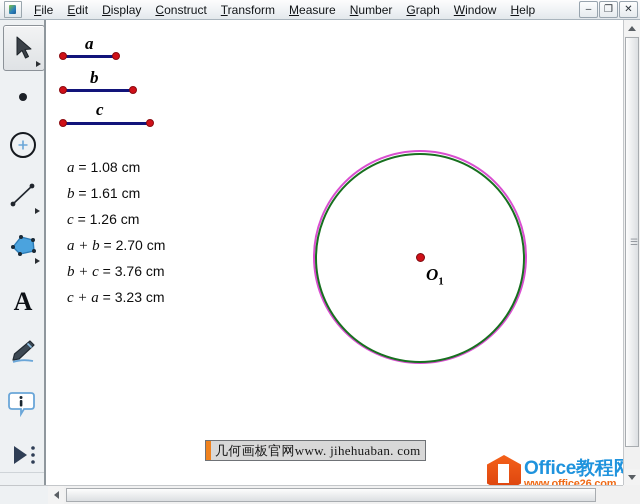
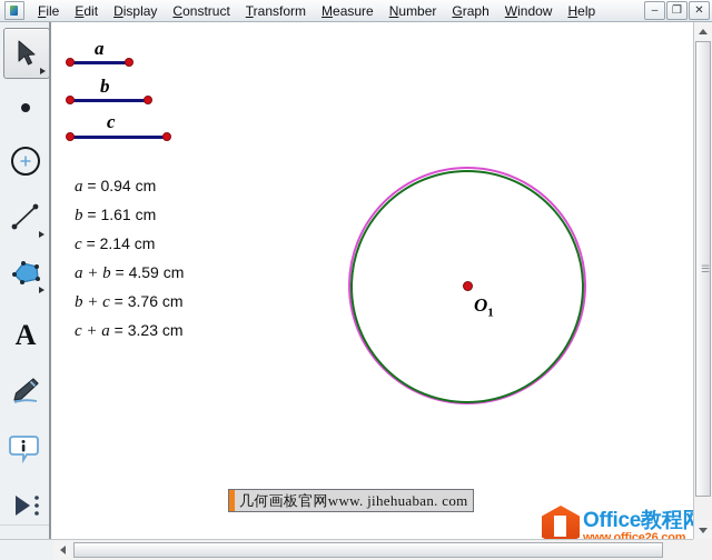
  File
  Edit
  Display
  Construct
  Transform
  Measure
  Number
  Graph
  Window
  Help
  –
  ❐
  ✕
  A
  a
  b
  c
- a = 1.08 cm
+ a = 0.94 cm
  b = 1.61 cm
- c = 1.26 cm
+ c = 2.14 cm
- a + b = 2.70 cm
+ a + b = 4.59 cm
  b + c = 3.76 cm
  c + a = 3.23 cm
  O1
  几何画板官网www. jihehuaban. com
  Office教程
  www.office26.com
  ☰
